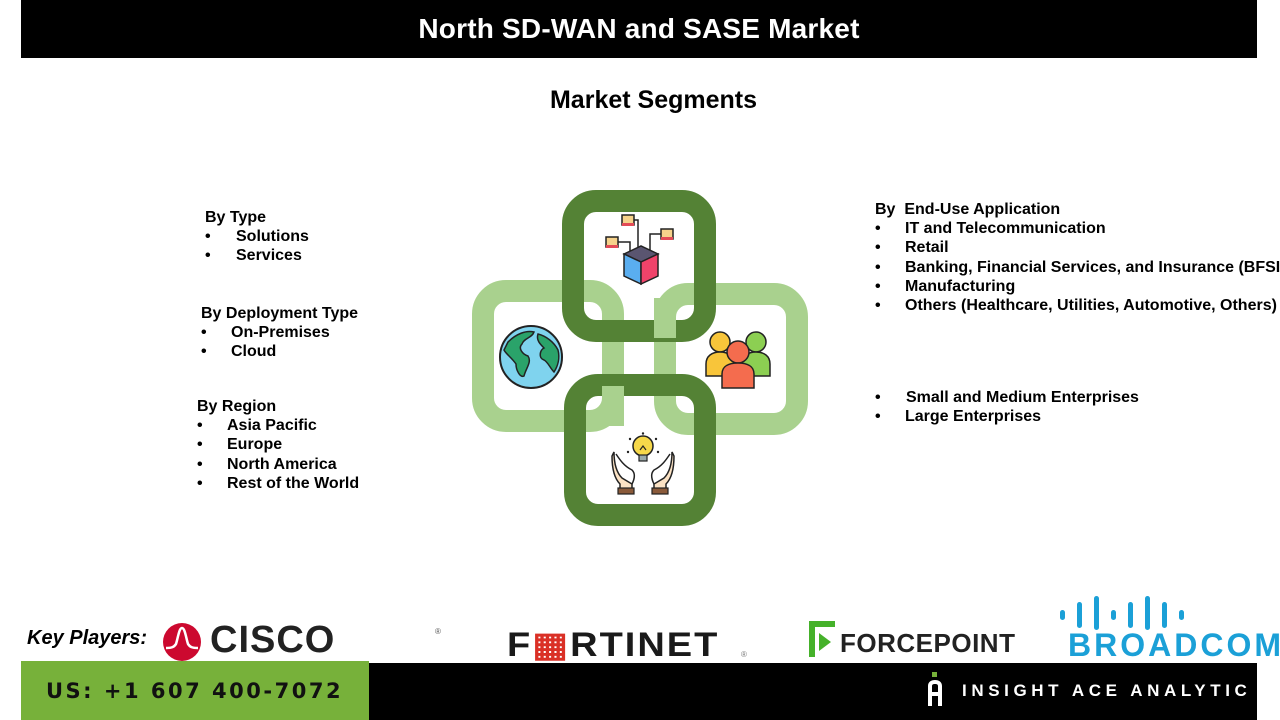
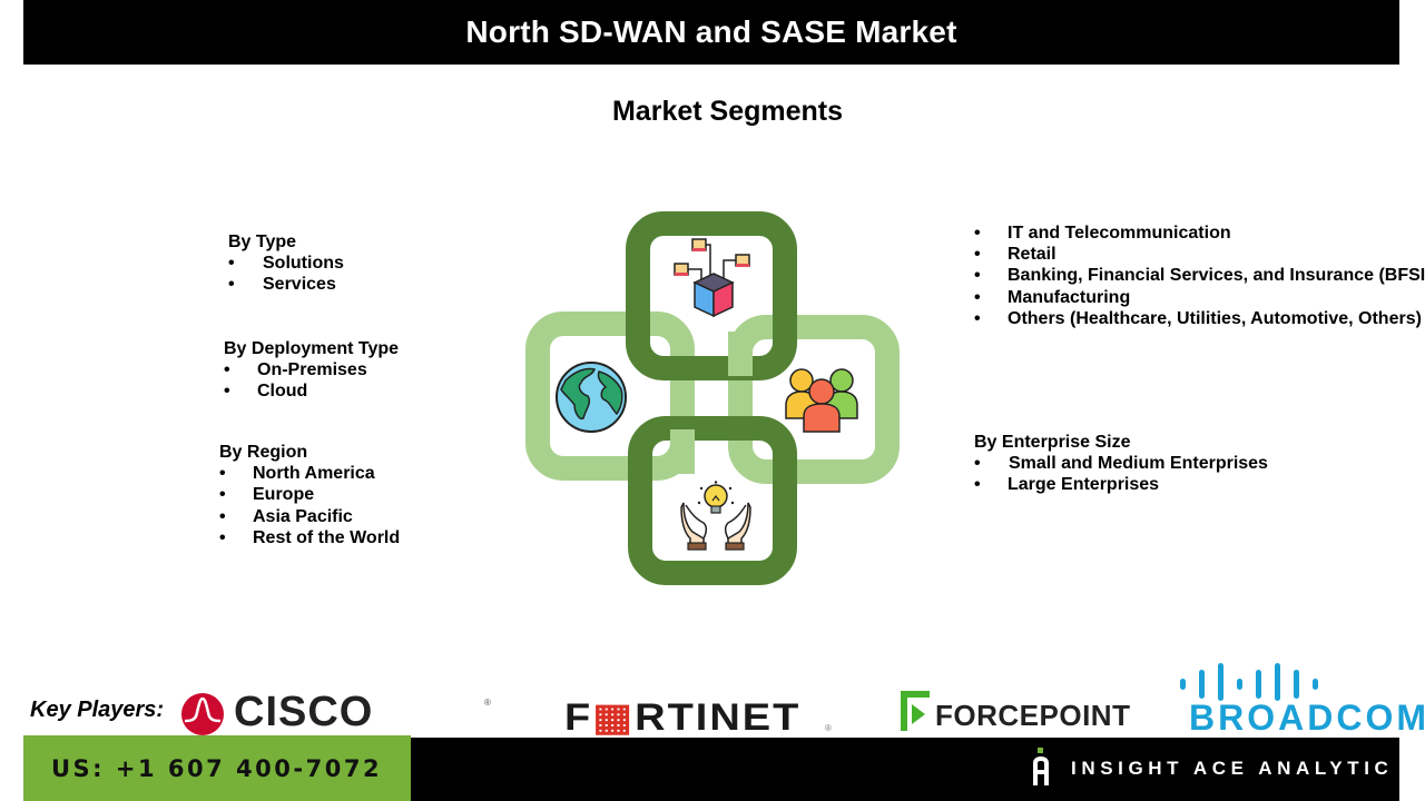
  North SD-WAN and SASE Market
  Market Segments
  By Type
  •
  Solutions
  •
  Services
  By Deployment Type
  •
  On-Premises
  •
  Cloud
  By Region
  •
- Asia Pacific
+ North America
  •
  Europe
  •
- North America
+ Asia Pacific
  •
  Rest of the World
- By End-Use Application
  •
  IT and Telecommunication
  •
  Retail
  •
  Banking, Financial Services, and Insurance (BFSI
  •
  Manufacturing
  •
  Others (Healthcare, Utilities, Automotive, Others)
+ By Enterprise Size
  •
  Small and Medium Enterprises
  •
  Large Enterprises
  Key Players:
  CISCO
  ®
  F▦RTINET
  ®
  FORCEPOINT
  BROADCOM
  US: +1 607 400-7072
  INSIGHT ACE ANALYTIC
